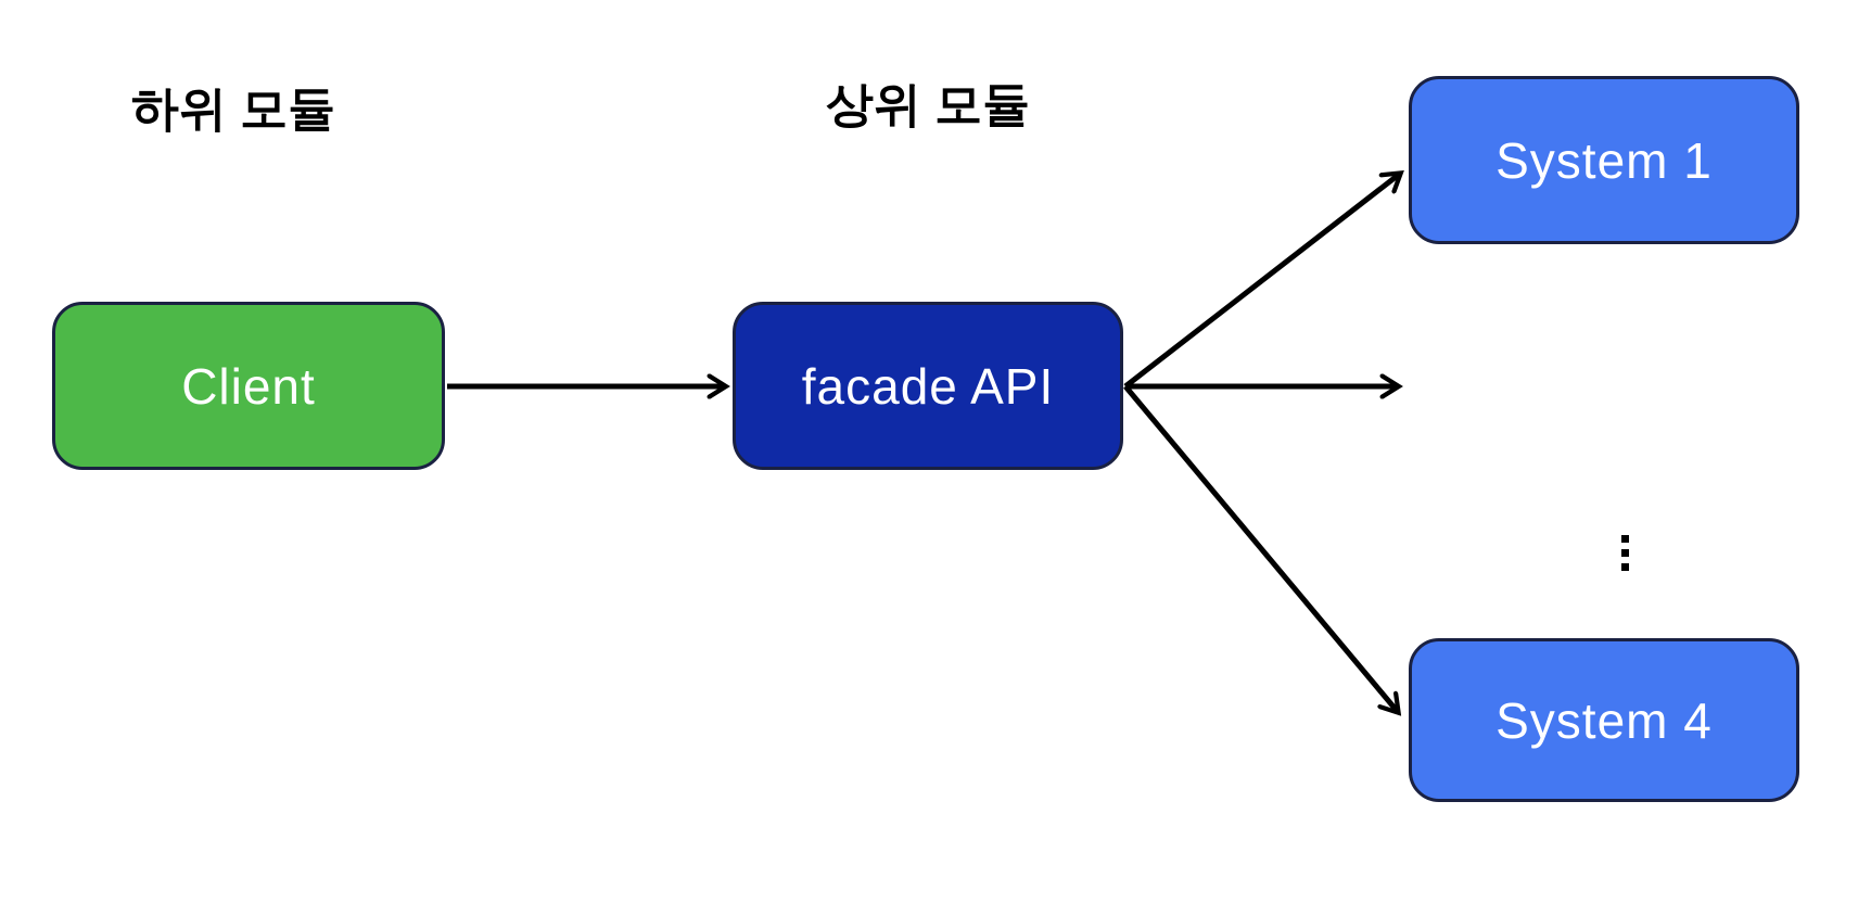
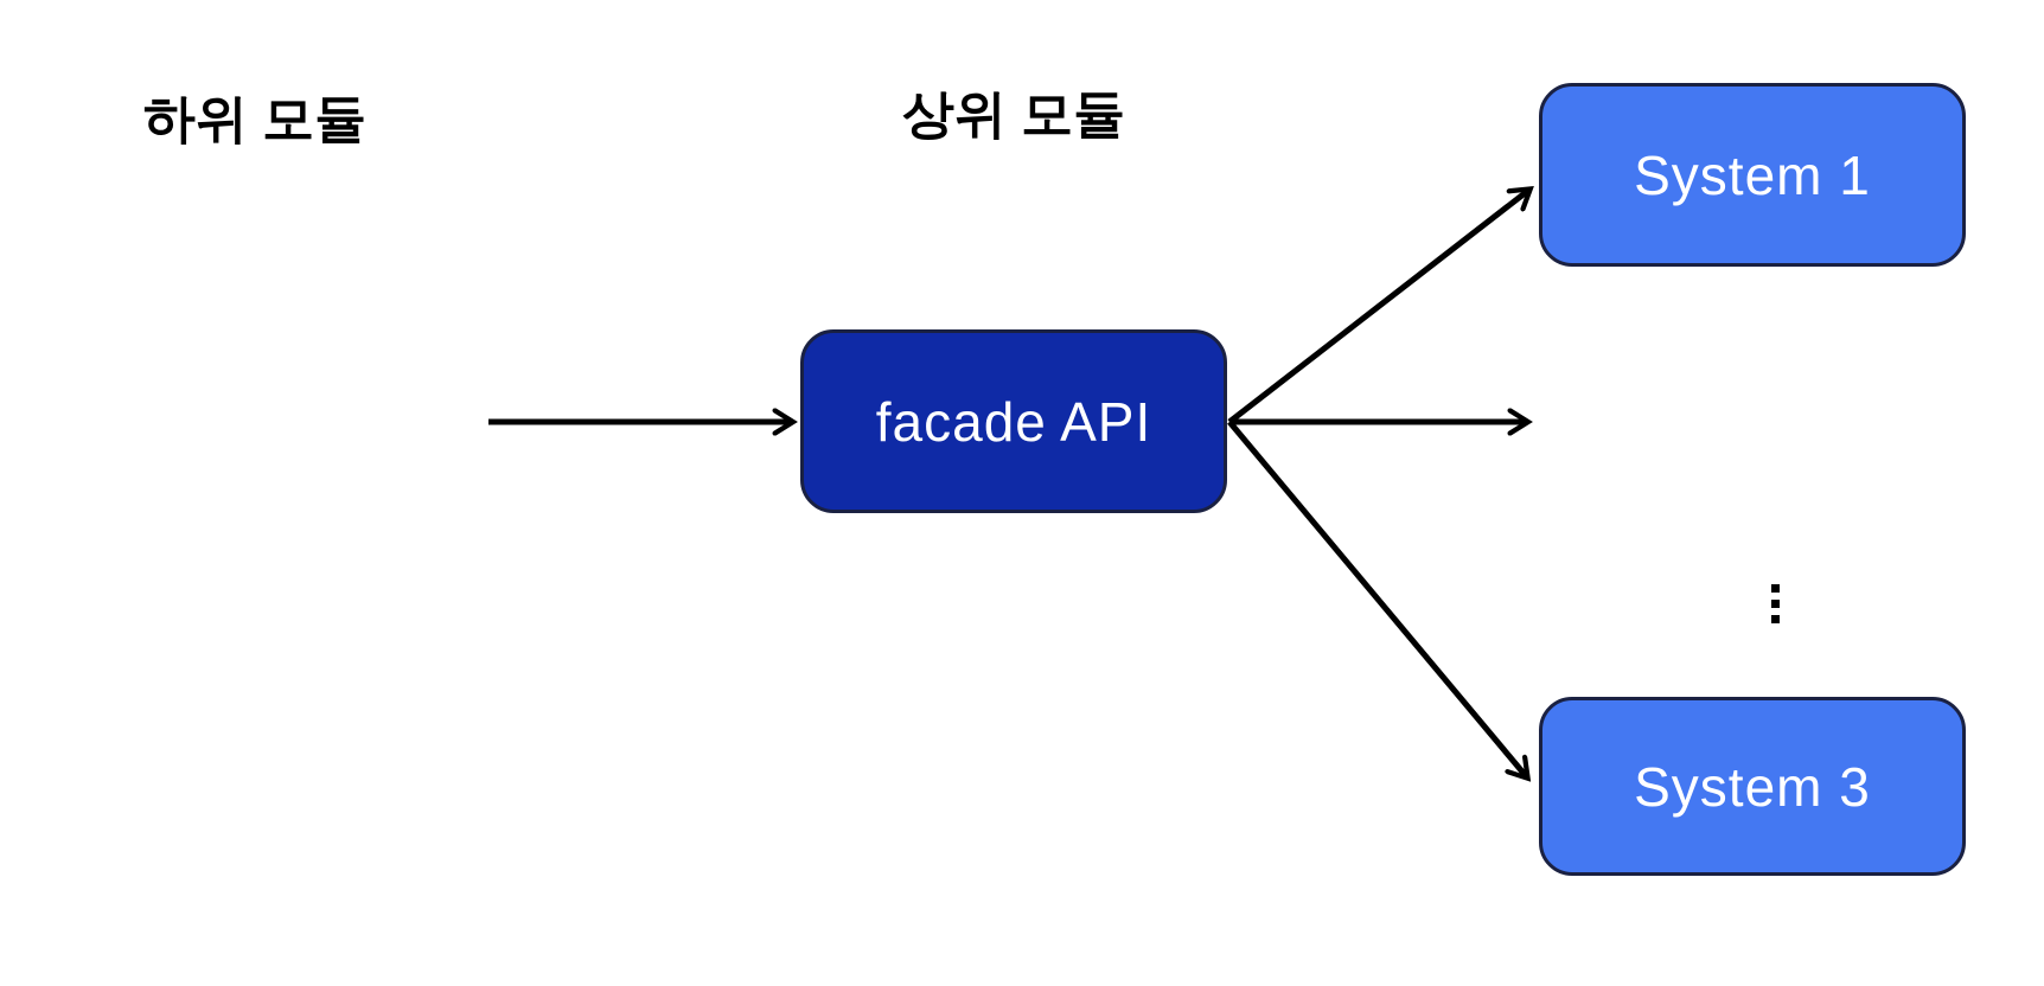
  하위 모듈
  상위 모듈
- Client
  facade API
  System 1
- System 4
+ System 3
